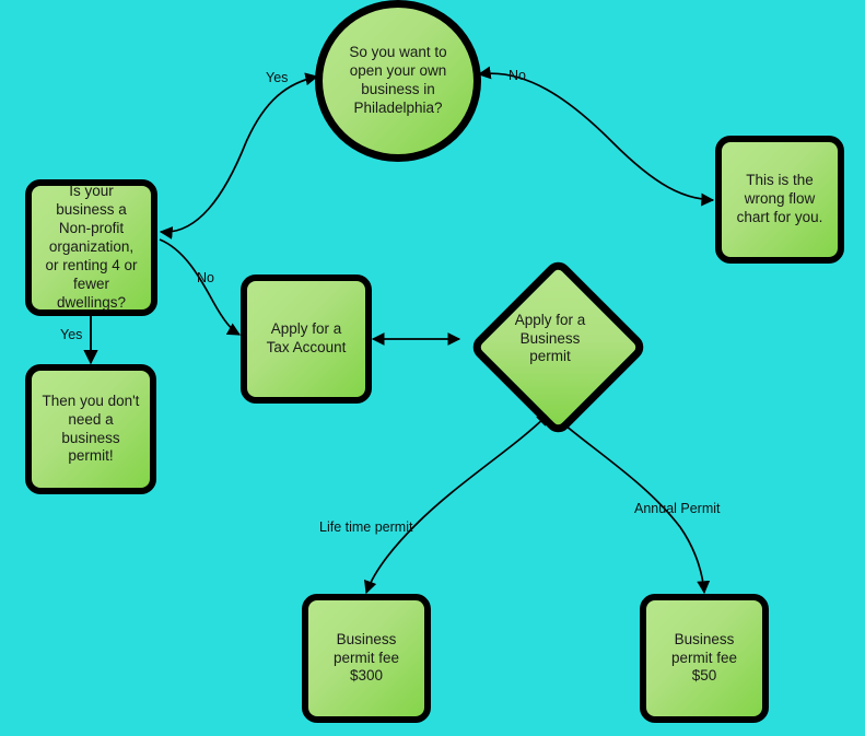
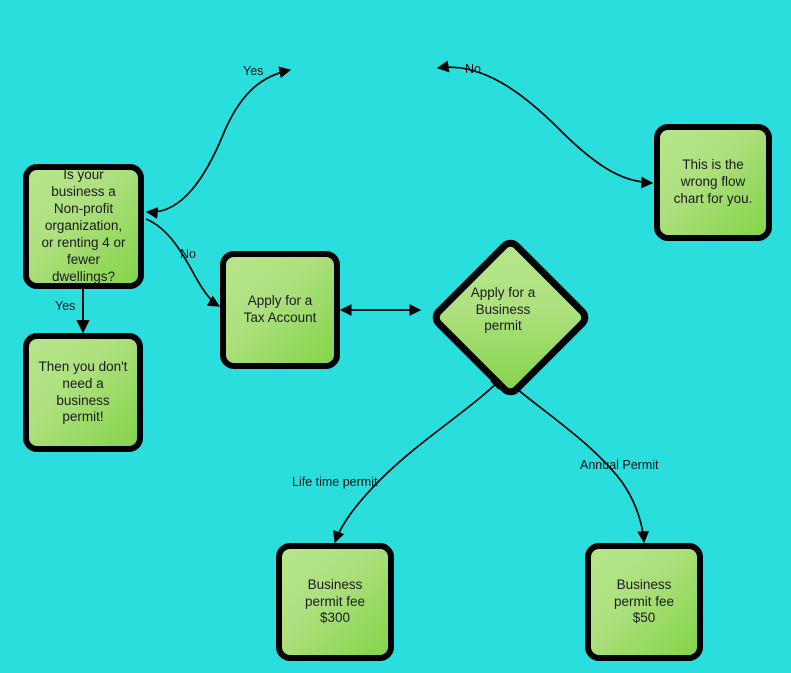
- So you want to
- open your own
- business in
- Philadelphia?
  Is your
  business a
  Non-profit
  organization,
  or renting 4 or
  fewer
  dwellings?
  This is the
  wrong flow
  chart for you.
  Then you don't
  need a
  business
  permit!
  Apply for a
  Tax Account
  Apply for a
  Business
  permit
  Business
  permit fee
  $300
  Business
  permit fee
  $50
  Yes
  No
  Yes
  No
  Life time permit
  Annual Permit
